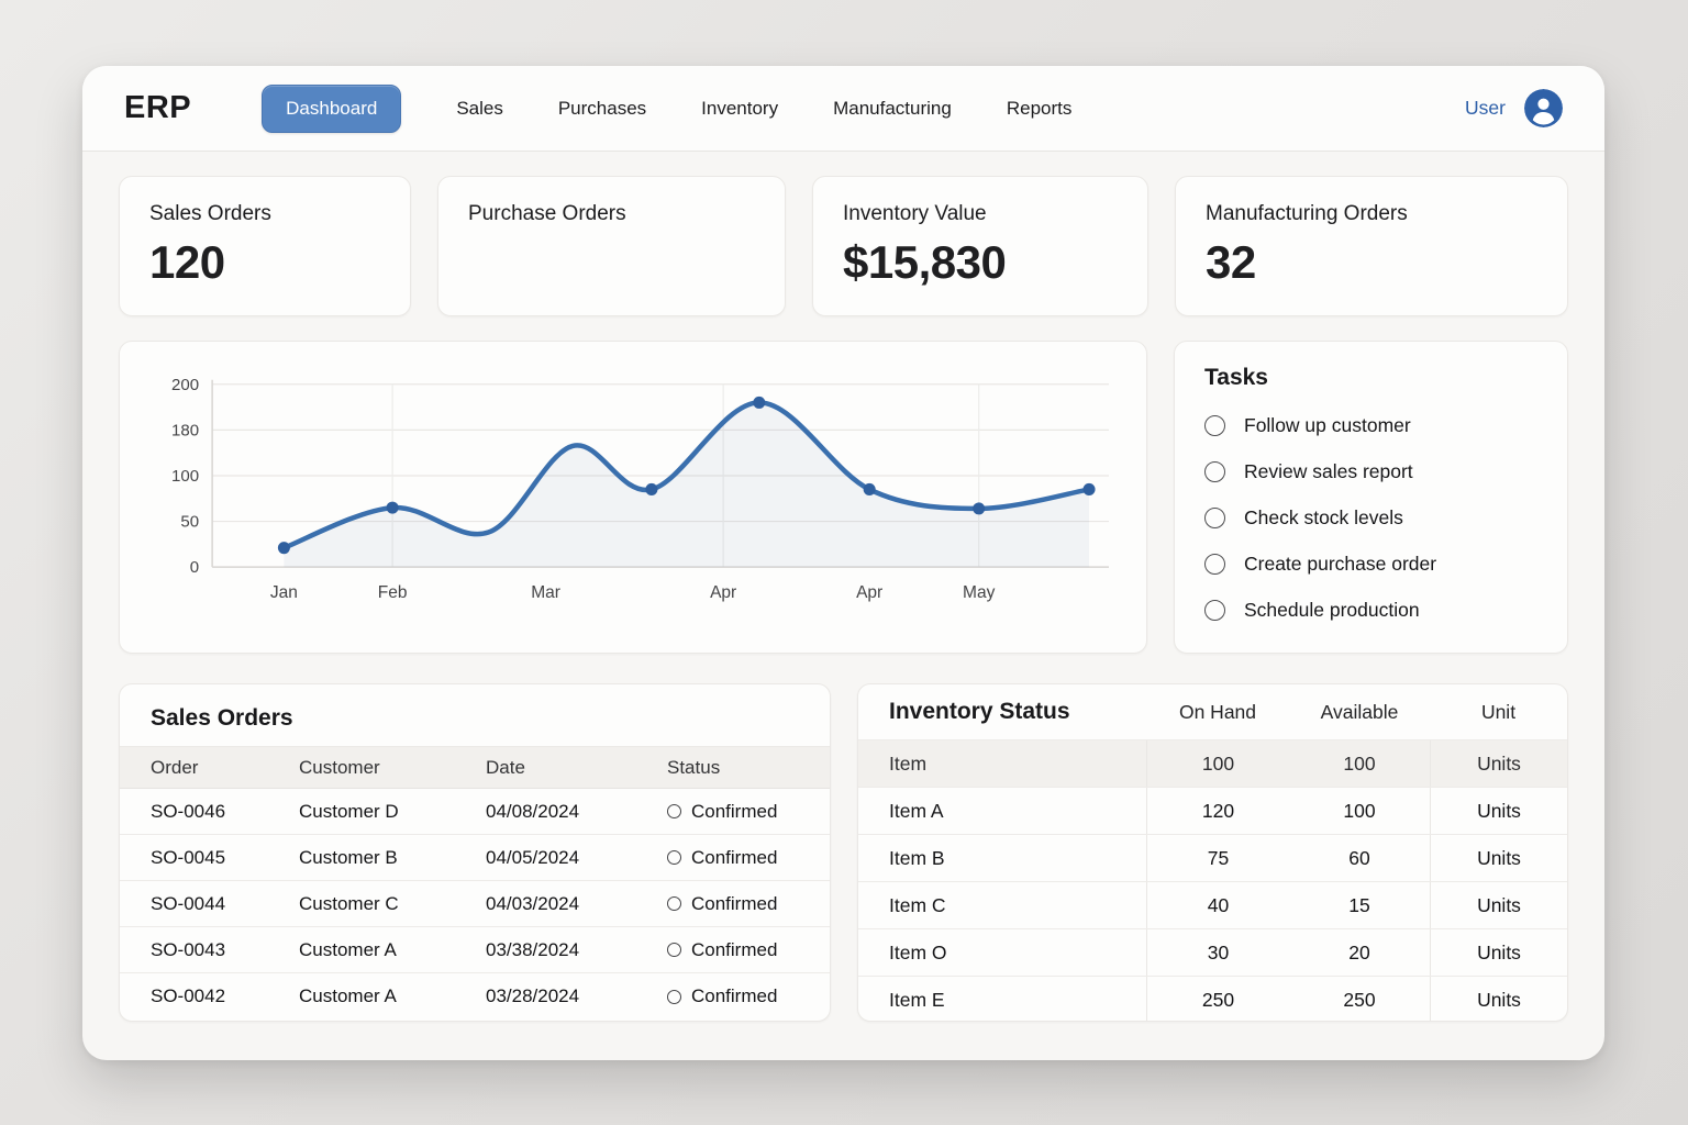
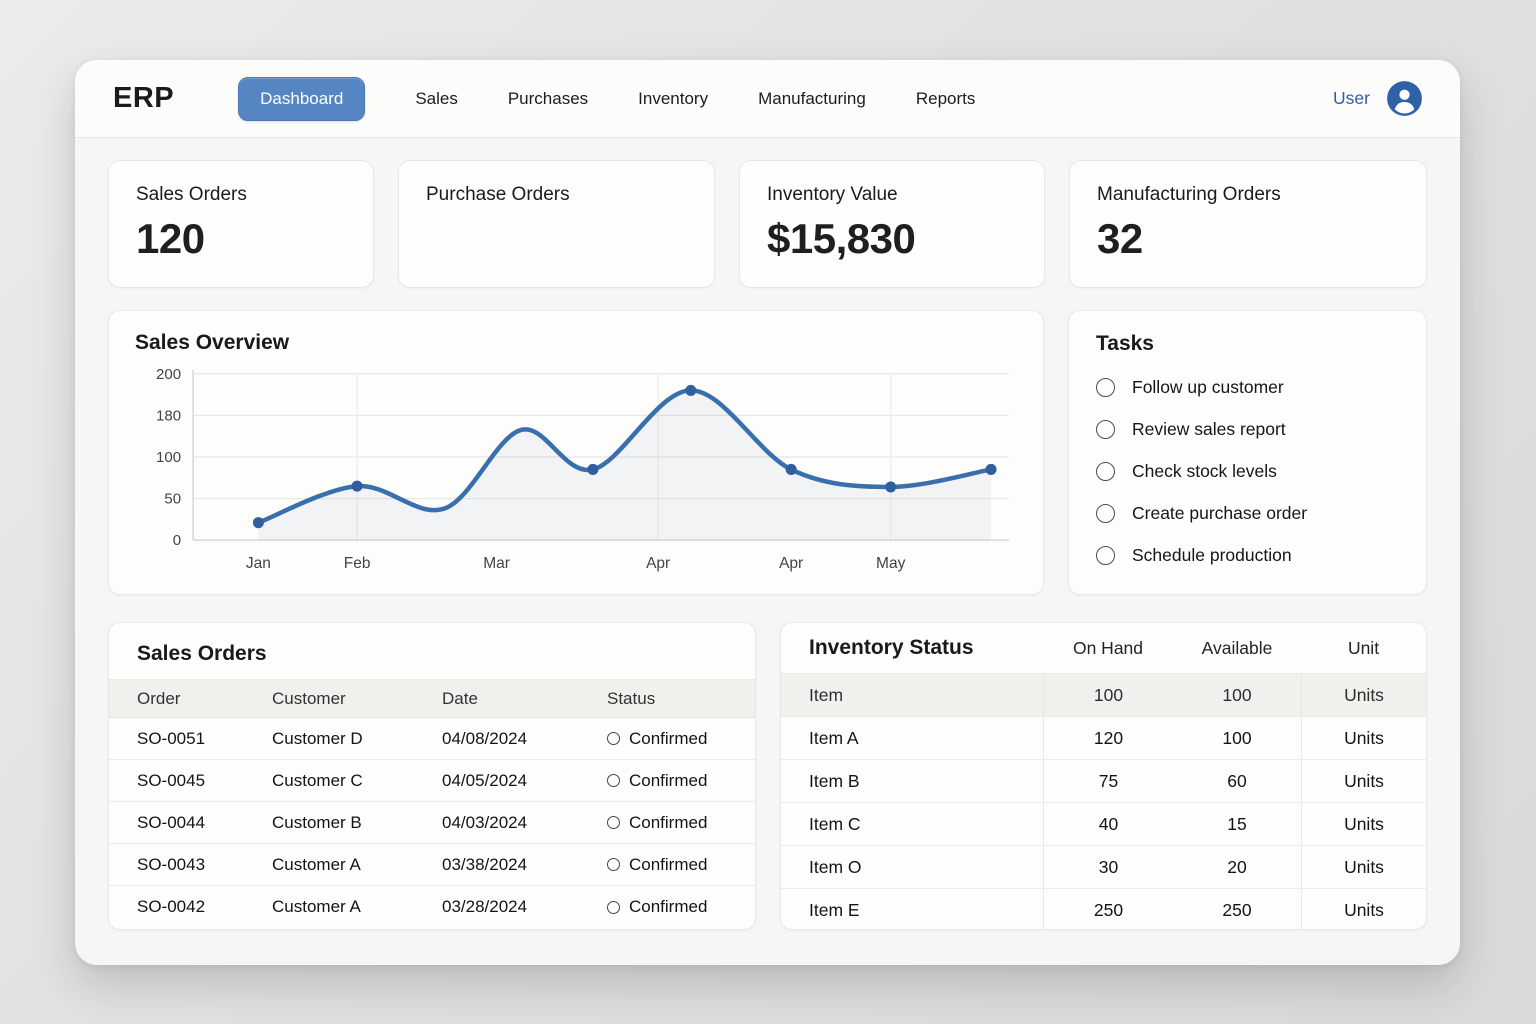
  ERP
  Dashboard
  Sales
  Purchases
  Inventory
  Manufacturing
  Reports
  User
  Sales Orders
  120
  Purchase Orders
  Inventory Value
  $15,830
  Manufacturing Orders
  32
+ Sales Overview
  0
  50
  100
  180
  200
  Jan
  Feb
  Mar
  Apr
  Apr
  May
  Tasks
  Follow up customer
  Review sales report
  Check stock levels
  Create purchase order
  Schedule production
  Sales Orders
  Order
  Customer
  Date
  Status
- SO-0046
+ SO-0051
  Customer D
  04/08/2024
  Confirmed
  SO-0045
- Customer B
+ Customer C
  04/05/2024
  Confirmed
  SO-0044
- Customer C
+ Customer B
  04/03/2024
  Confirmed
  SO-0043
  Customer A
  03/38/2024
  Confirmed
  SO-0042
  Customer A
  03/28/2024
  Confirmed
  Inventory Status
  On Hand
  Available
  Unit
  Item
  100
  100
  Units
  Item A
  120
  100
  Units
  Item B
  75
  60
  Units
  Item C
  40
  15
  Units
  Item O
  30
  20
  Units
  Item E
  250
  250
  Units
